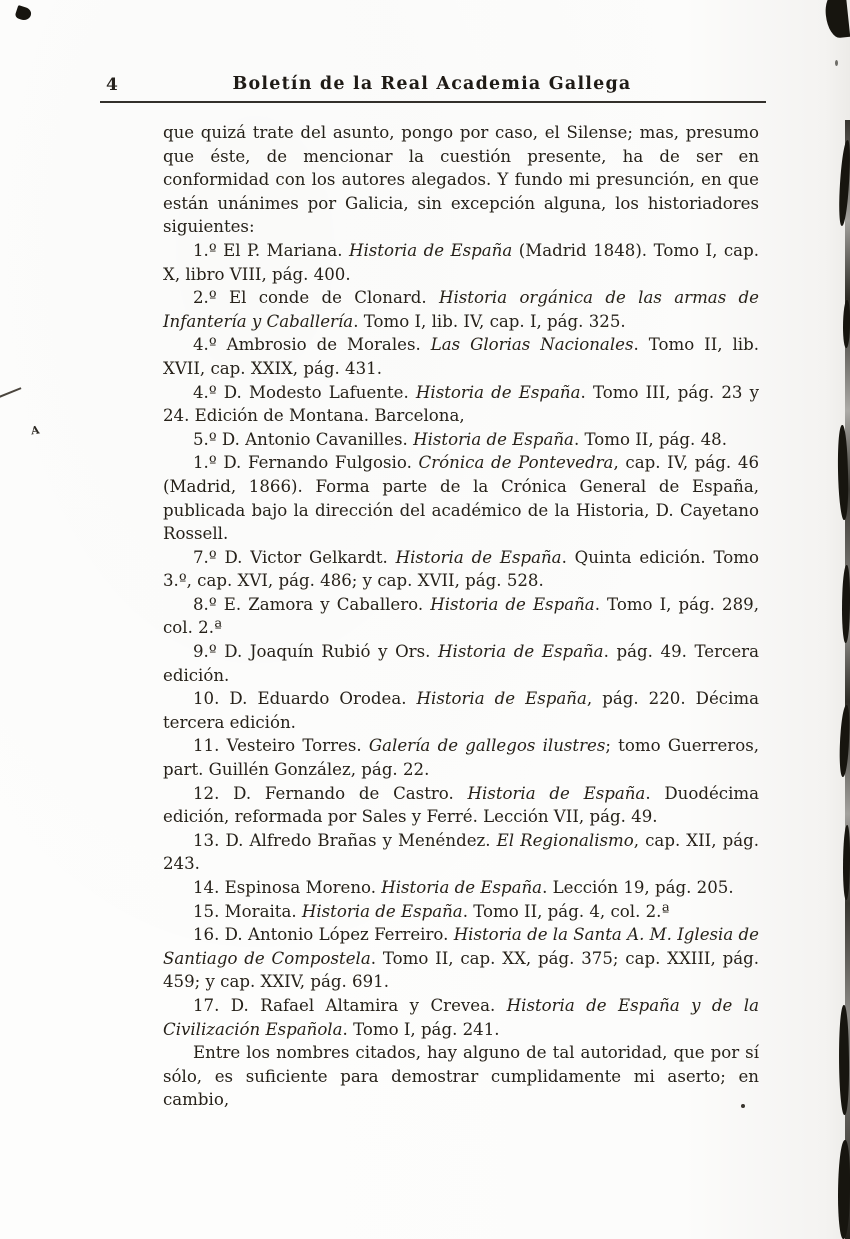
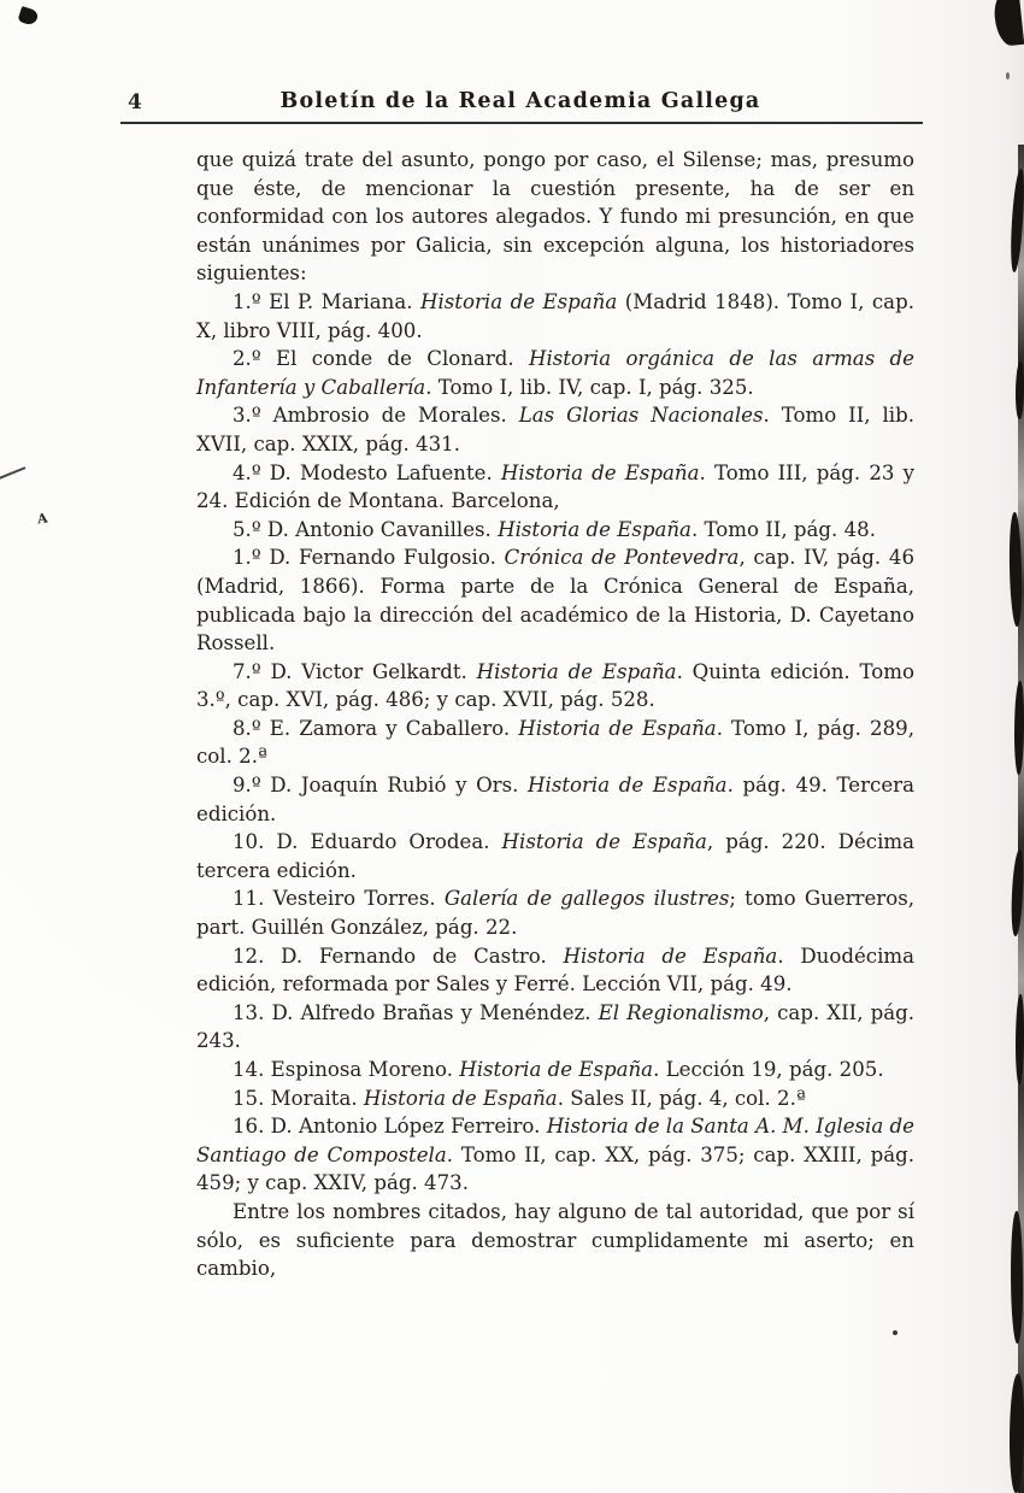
  4
  Boletín de la Real Academia Gallega
  que quizá trate del asunto, pongo por caso, el Silense; mas, presumo que éste, de mencionar la cuestión presente, ha de ser en conformidad con los autores alegados. Y fundo mi presunción, en que están unánimes por Galicia, sin excepción alguna, los historiadores siguientes:
  1.º El P. Mariana. Historia de España (Madrid 1848). Tomo I, cap. X, libro VIII, pág. 400.
  2.º El conde de Clonard. Historia orgánica de las armas de Infantería y Caballería. Tomo I, lib. IV, cap. I, pág. 325.
- 4.º Ambrosio de Morales. Las Glorias Nacionales. Tomo II, lib. XVII, cap. XXIX, pág. 431.
+ 3.º Ambrosio de Morales. Las Glorias Nacionales. Tomo II, lib. XVII, cap. XXIX, pág. 431.
  4.º D. Modesto Lafuente. Historia de España. Tomo III, pág. 23 y 24. Edición de Montana. Barcelona,
  5.º D. Antonio Cavanilles. Historia de España. Tomo II, pág. 48.
  1.º D. Fernando Fulgosio. Crónica de Pontevedra, cap. IV, pág. 46 (Madrid, 1866). Forma parte de la Crónica General de España, publicada bajo la dirección del académico de la Historia, D. Cayetano Rossell.
  7.º D. Victor Gelkardt. Historia de España. Quinta edición. Tomo 3.º, cap. XVI, pág. 486; y cap. XVII, pág. 528.
  8.º E. Zamora y Caballero. Historia de España. Tomo I, pág. 289, col. 2.ª
  9.º D. Joaquín Rubió y Ors. Historia de España. pág. 49. Tercera edición.
  10. D. Eduardo Orodea. Historia de España, pág. 220. Décima tercera edición.
  11. Vesteiro Torres. Galería de gallegos ilustres; tomo Guerreros, part. Guillén González, pág. 22.
  12. D. Fernando de Castro. Historia de España. Duodécima edición, reformada por Sales y Ferré. Lección VII, pág. 49.
  13. D. Alfredo Brañas y Menéndez. El Regionalismo, cap. XII, pág. 243.
  14. Espinosa Moreno. Historia de España. Lección 19, pág. 205.
- 15. Moraita. Historia de España. Tomo II, pág. 4, col. 2.ª
+ 15. Moraita. Historia de España. Sales II, pág. 4, col. 2.ª
- 16. D. Antonio López Ferreiro. Historia de la Santa A. M. Iglesia de Santiago de Compostela. Tomo II, cap. XX, pág. 375; cap. XXIII, pág. 459; y cap. XXIV, pág. 691.
+ 16. D. Antonio López Ferreiro. Historia de la Santa A. M. Iglesia de Santiago de Compostela. Tomo II, cap. XX, pág. 375; cap. XXIII, pág. 459; y cap. XXIV, pág. 473.
- 17. D. Rafael Altamira y Crevea. Historia de España y de la Civilización Española. Tomo I, pág. 241.
  Entre los nombres citados, hay alguno de tal autoridad, que por sí sólo, es suficiente para demostrar cumplidamente mi aserto; en cambio,
